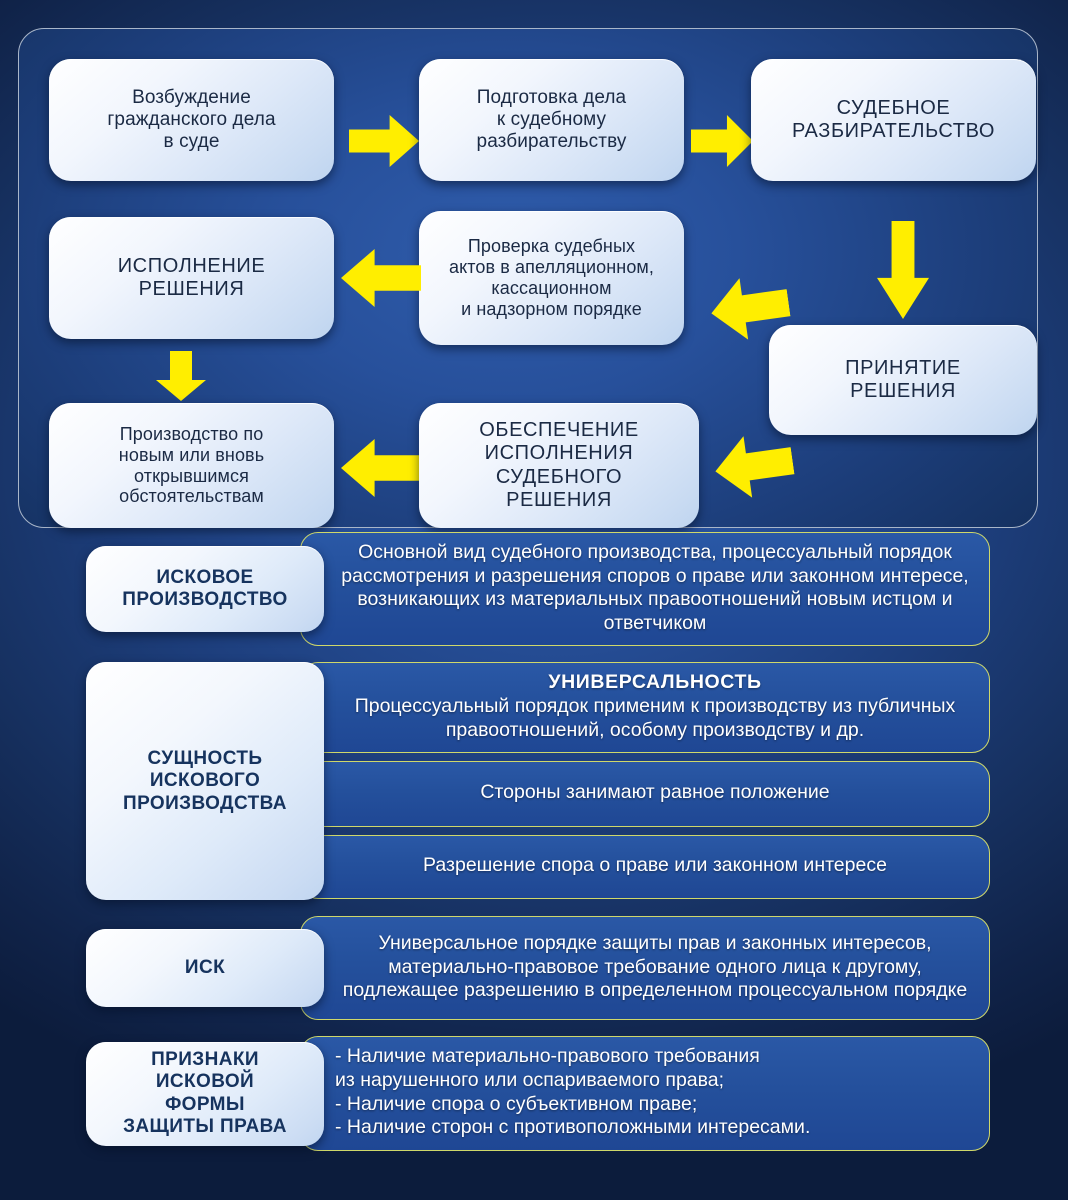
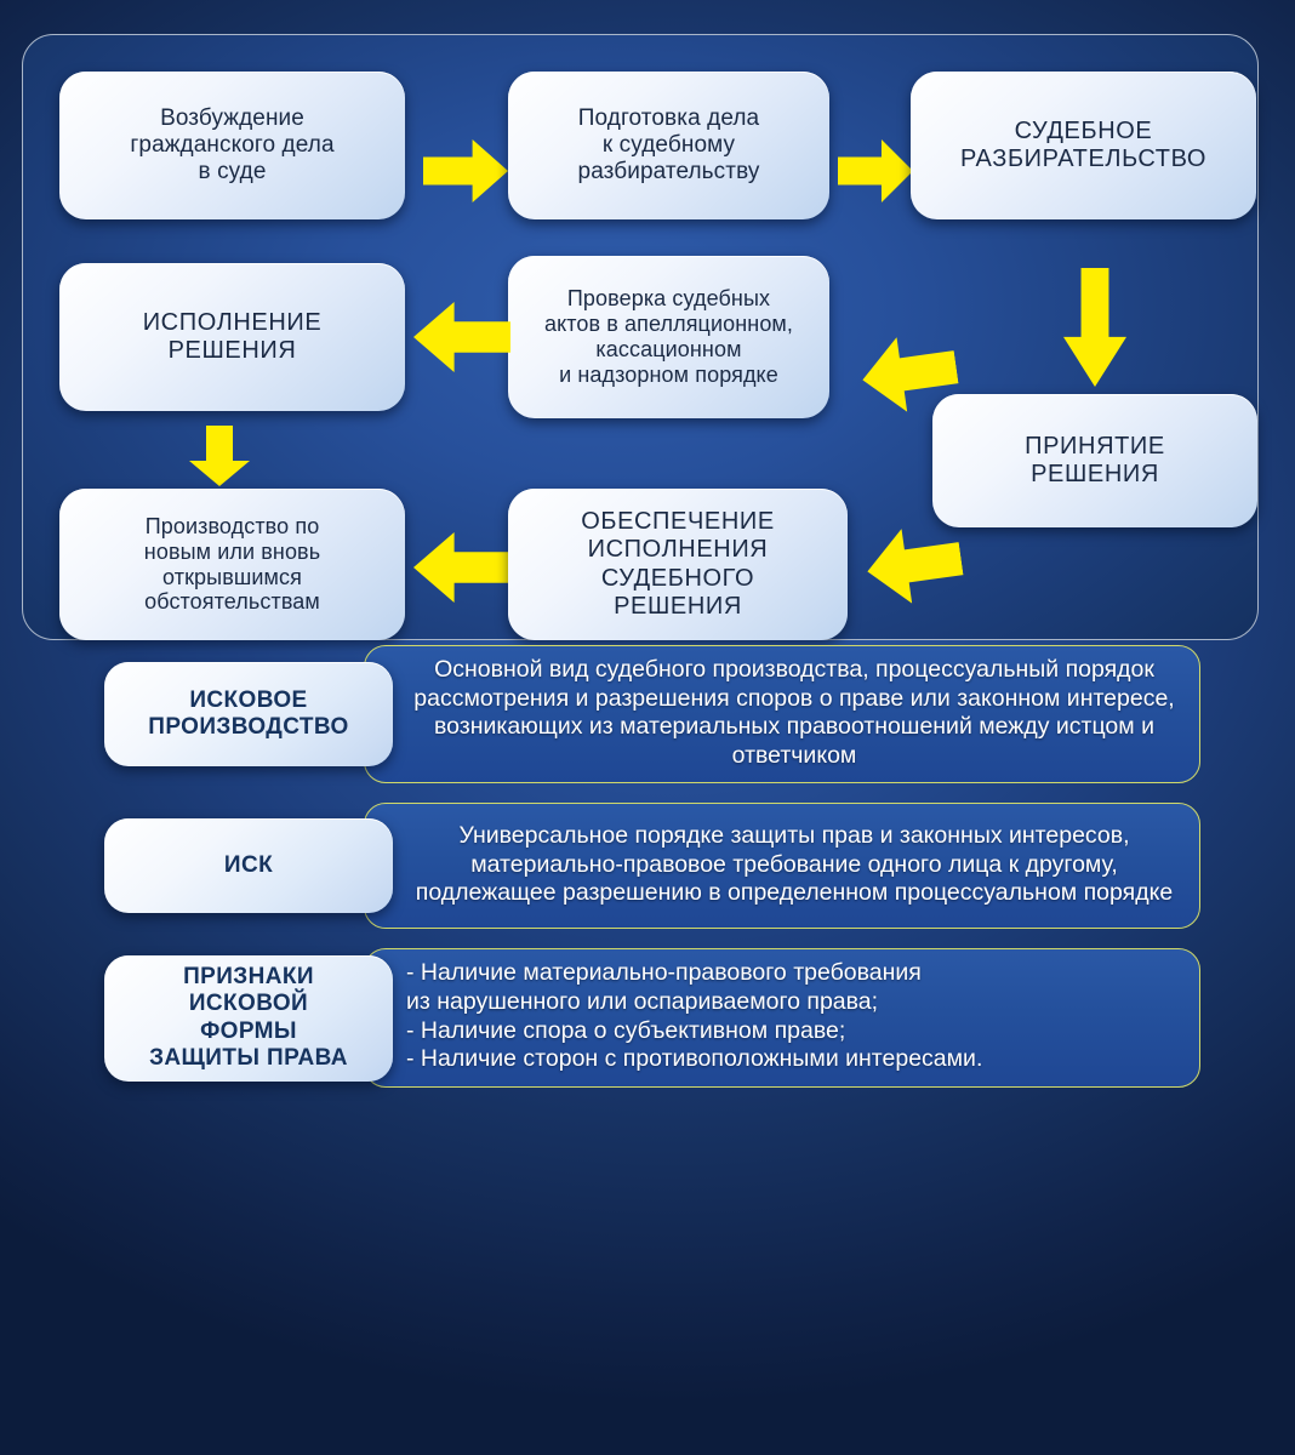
  Возбуждение
  гражданского дела
  в суде
  Подготовка дела
  к судебному
  разбирательству
  СУДЕБНОЕ
  РАЗБИРАТЕЛЬСТВО
  ПРИНЯТИЕ
  РЕШЕНИЯ
  Проверка судебных
  актов в апелляционном,
  кассационном
  и надзорном порядке
  ИСПОЛНЕНИЕ
  РЕШЕНИЯ
  Производство по
  новым или вновь
  открывшимся
  обстоятельствам
  ОБЕСПЕЧЕНИЕ
  ИСПОЛНЕНИЯ
  СУДЕБНОГО
  РЕШЕНИЯ
  ИСКОВОЕ
  ПРОИЗВОДСТВО
- Основной вид судебного производства, процессуальный порядок рассмотрения и разрешения споров о праве или законном интересе, возникающих из материальных правоотношений новым истцом и ответчиком
+ Основной вид судебного производства, процессуальный порядок рассмотрения и разрешения споров о праве или законном интересе, возникающих из материальных правоотношений между истцом и ответчиком
- СУЩНОСТЬ
- ИСКОВОГО
- ПРОИЗВОДСТВА
- УНИВЕРСАЛЬНОСТЬ
- Процессуальный порядок применим к производству из публичных правоотношений, особому производству и др.
- Стороны занимают равное положение
- Разрешение спора о праве или законном интересе
  ИСК
  Универсальное порядке защиты прав и законных интересов, материально-правовое требование одного лица к другому, подлежащее разрешению в определенном процессуальном порядке
  ПРИЗНАКИ
  ИСКОВОЙ
  ФОРМЫ
  ЗАЩИТЫ ПРАВА
  - Наличие материально-правового требования
  из нарушенного или оспариваемого права;
  - Наличие спора о субъективном праве;
  - Наличие сторон с противоположными интересами.
